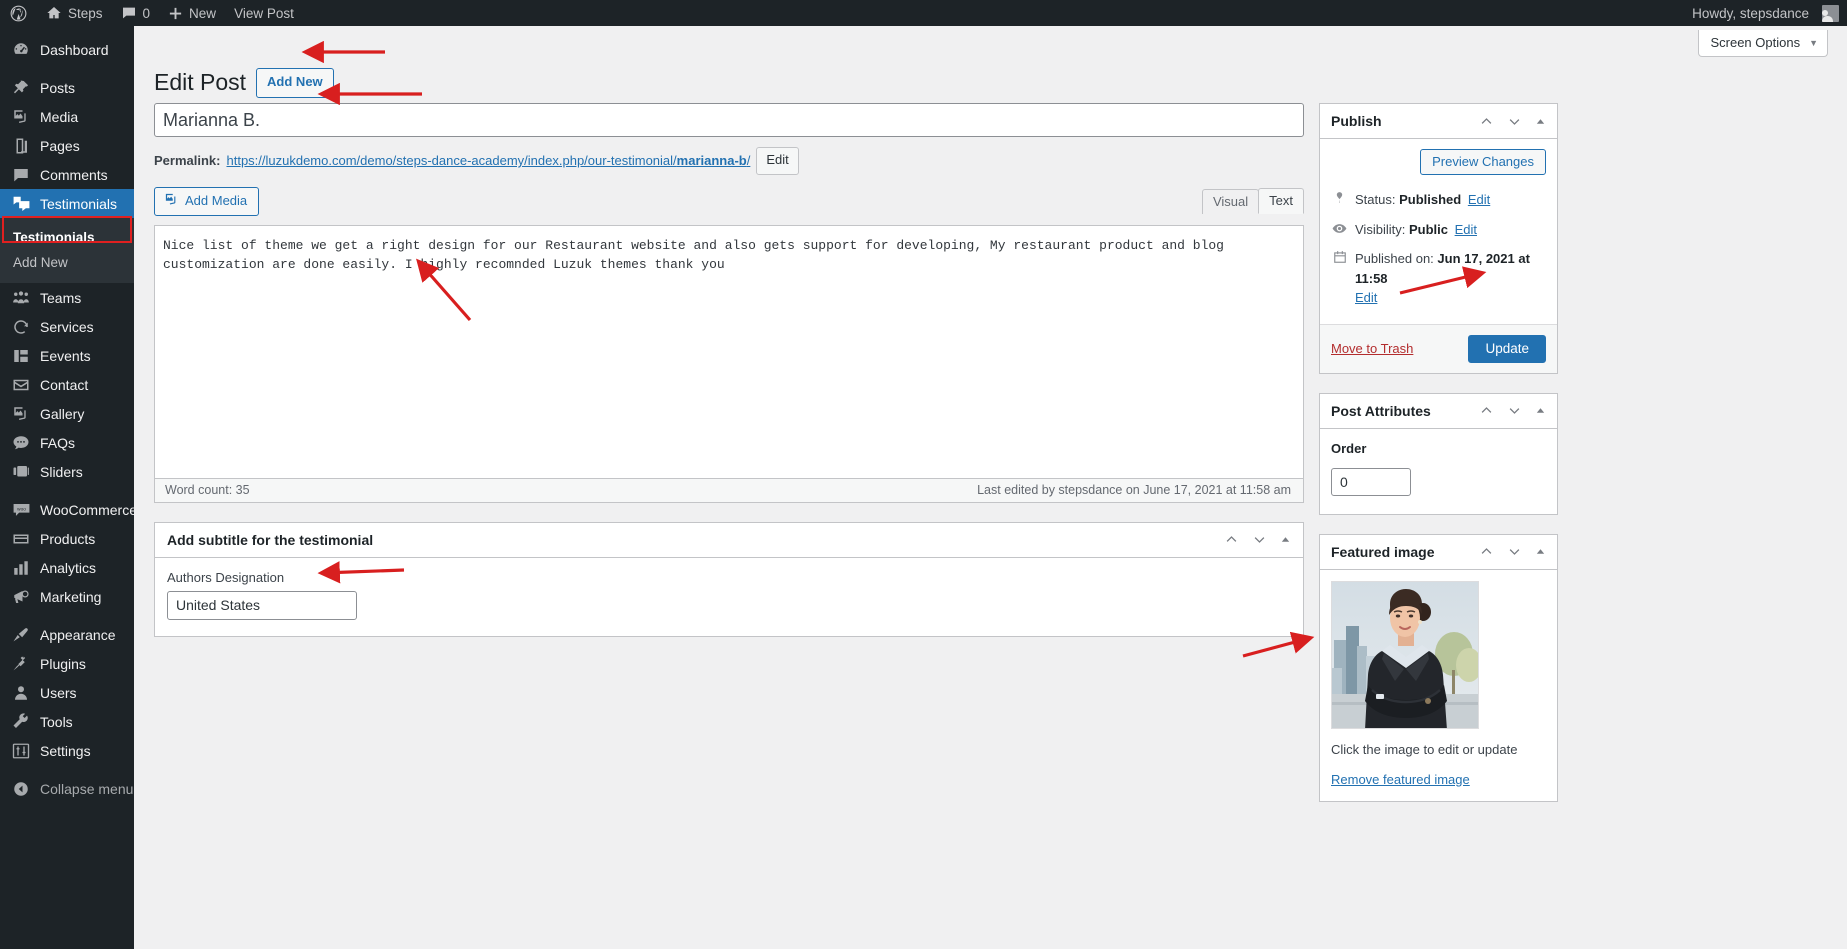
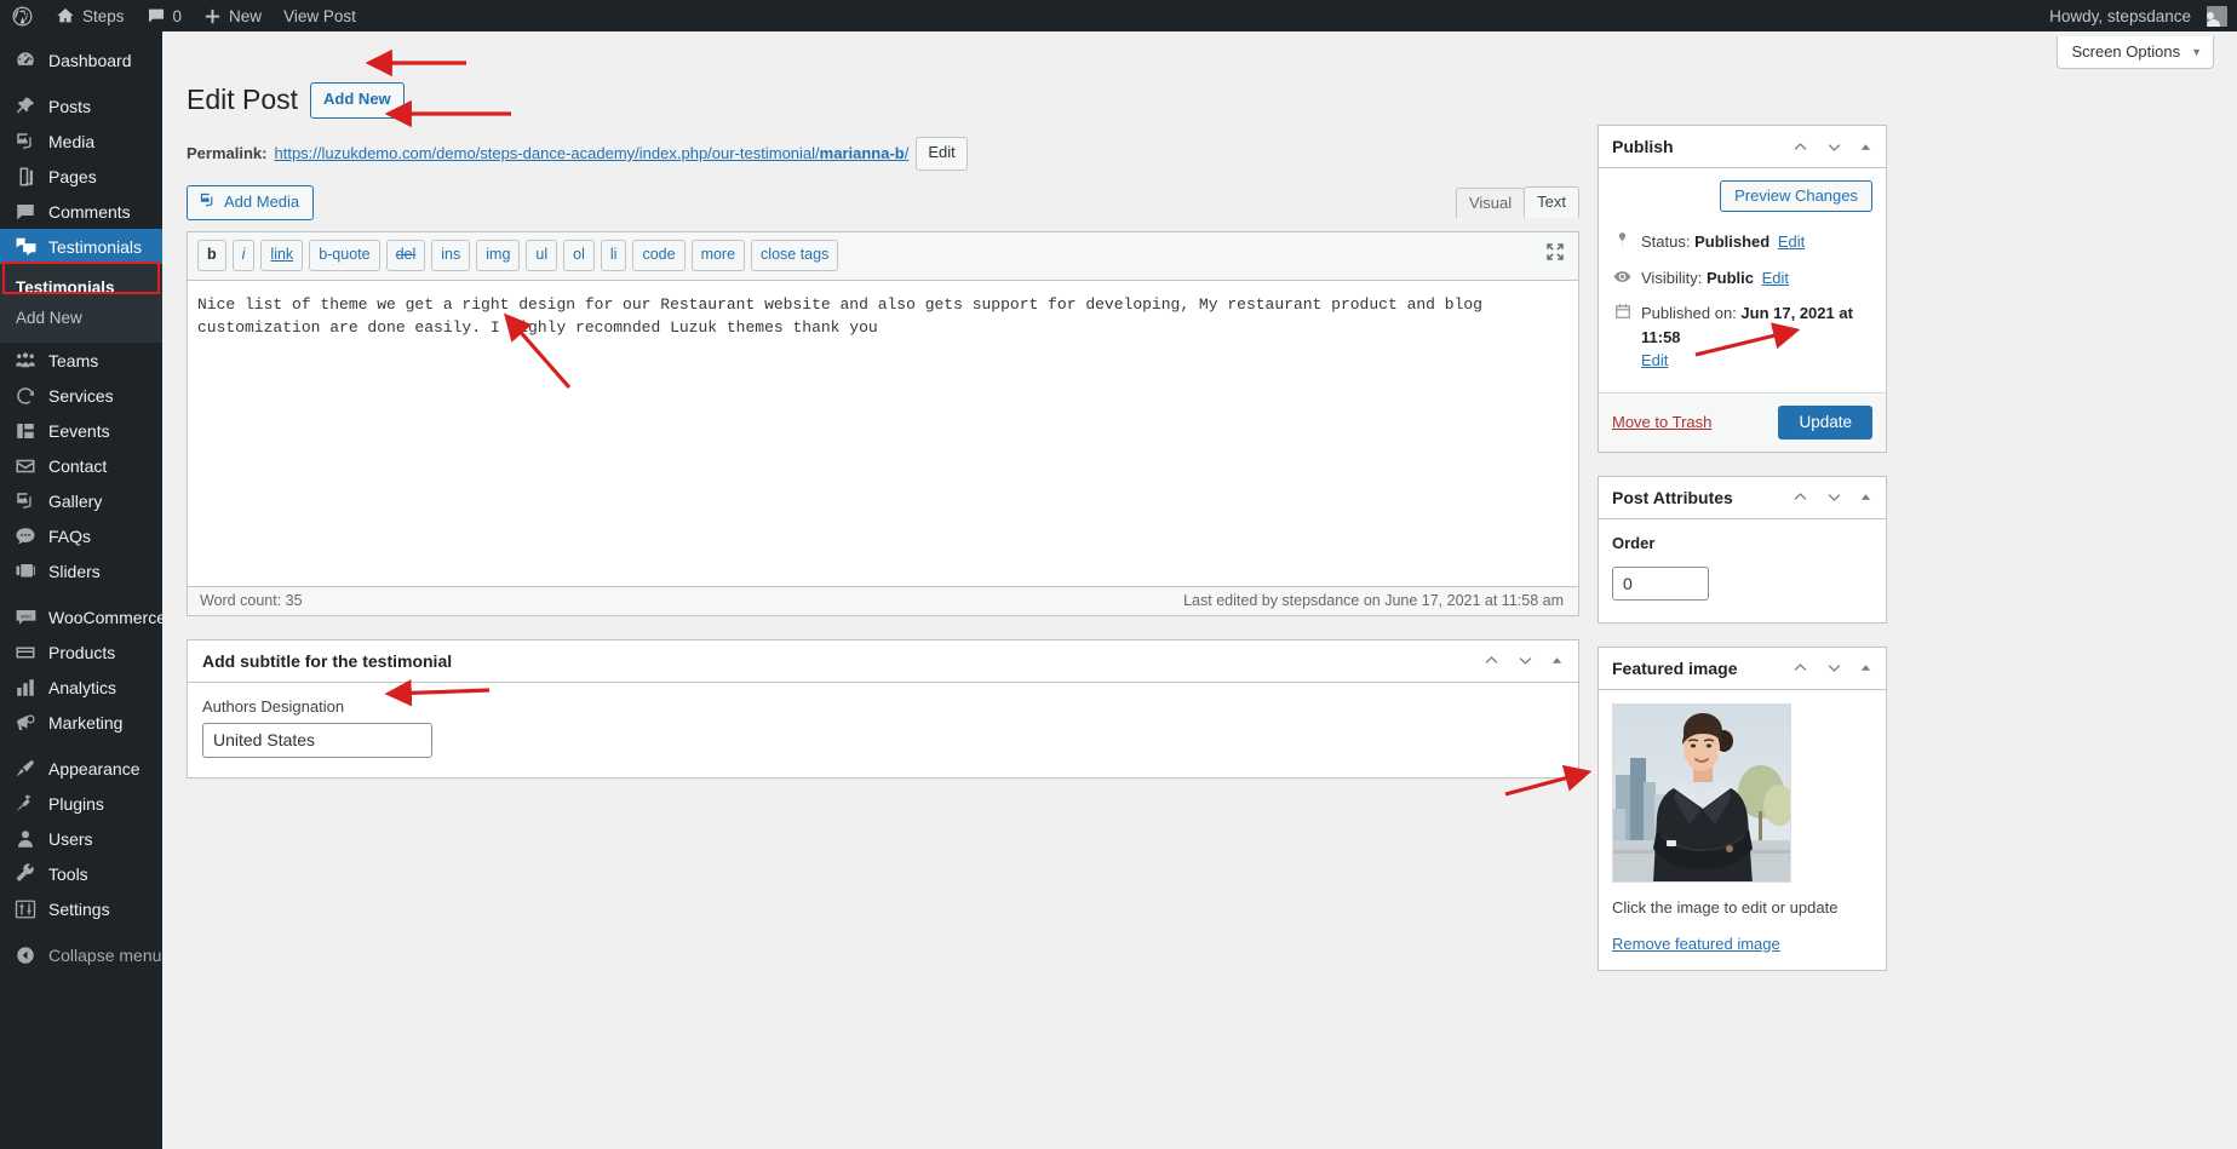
  Steps
  0
  New
  View Post
  Howdy, stepsdance
  Dashboard
  Posts
  Media
  Pages
  Comments
  Testimonials
  Testimonials
  Add New
  Teams
  Services
  Eevents
  Contact
  Gallery
  FAQs
  Sliders
  WooCommerc
  Products
  Analytics
  Marketing
  Appearance
  Plugins
  Users
  Tools
  Settings
  Collapse menu
  Screen Options
  ▼
  Edit Post
  Add New
- Marianna B.
  Permalink:
  https://luzukdemo.com/demo/steps-dance-academy/index.php/our-testimonial/marianna-b/
  Edit
  Add Media
  Visual
  Text
+ b
+ i
+ link
+ b-quote
+ del
+ ins
+ img
+ ul
+ ol
+ li
+ code
+ more
+ close tags
  Word count: 35
  Last edited by stepsdance on June 17, 2021 at 11:58 am
  Add subtitle for the testimonial
  Authors Designation
  United States
  Publish
  Preview Changes
  Status: Published Edit
  Visibility: Public Edit
  Published on: Jun 17, 2021 at 11:58
  Edit
  Move to Trash
  Update
  Post Attributes
  Order
  0
  Featured image
  Click the image to edit or update
  Remove featured image
